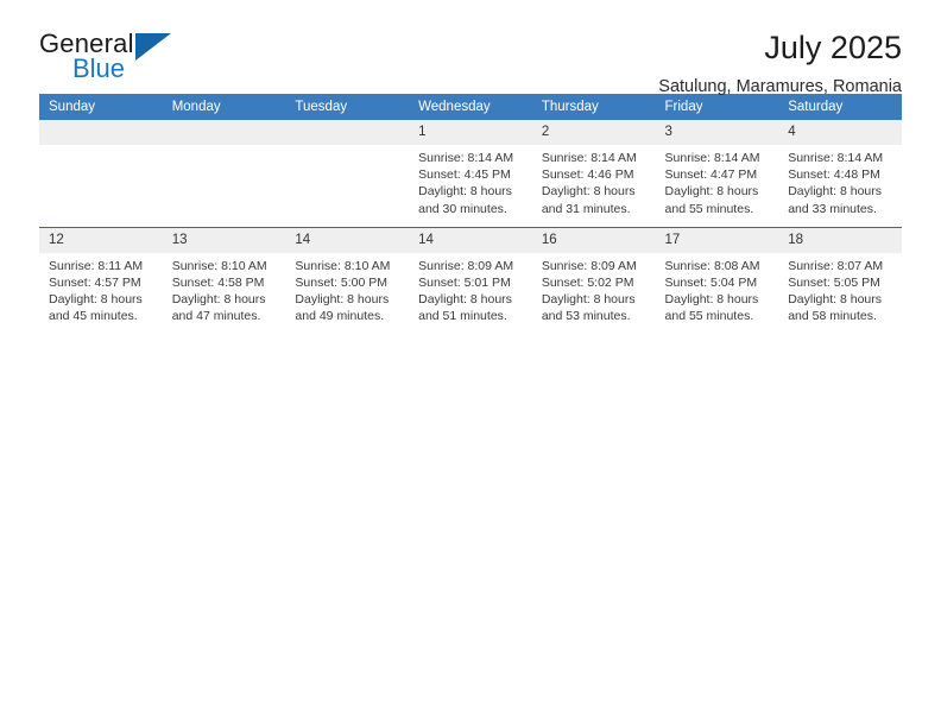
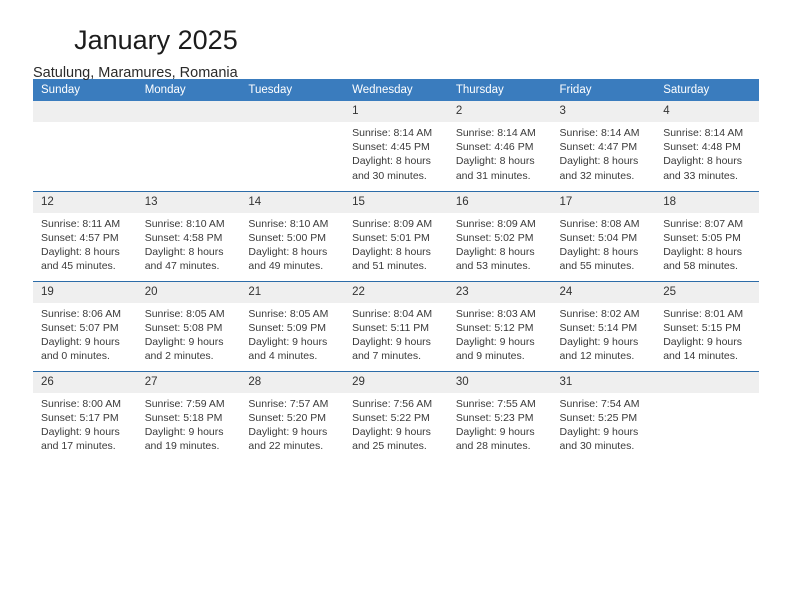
- General
- Blue
- July 2025
+ January 2025
  Satulung, Maramures, Romania
  Sunday	Monday	Tuesday	Wednesday	Thursday	Friday	Saturday
- 			1Sunrise: 8:14 AMSunset: 4:45 PMDaylight: 8 hoursand 30 minutes.	2Sunrise: 8:14 AMSunset: 4:46 PMDaylight: 8 hoursand 31 minutes.	3Sunrise: 8:14 AMSunset: 4:47 PMDaylight: 8 hoursand 55 minutes.	4Sunrise: 8:14 AMSunset: 4:48 PMDaylight: 8 hoursand 33 minutes.
+ 			1Sunrise: 8:14 AMSunset: 4:45 PMDaylight: 8 hoursand 30 minutes.	2Sunrise: 8:14 AMSunset: 4:46 PMDaylight: 8 hoursand 31 minutes.	3Sunrise: 8:14 AMSunset: 4:47 PMDaylight: 8 hoursand 32 minutes.	4Sunrise: 8:14 AMSunset: 4:48 PMDaylight: 8 hoursand 33 minutes.
- 12Sunrise: 8:11 AMSunset: 4:57 PMDaylight: 8 hoursand 45 minutes.	13Sunrise: 8:10 AMSunset: 4:58 PMDaylight: 8 hoursand 47 minutes.	14Sunrise: 8:10 AMSunset: 5:00 PMDaylight: 8 hoursand 49 minutes.	14Sunrise: 8:09 AMSunset: 5:01 PMDaylight: 8 hoursand 51 minutes.	16Sunrise: 8:09 AMSunset: 5:02 PMDaylight: 8 hoursand 53 minutes.	17Sunrise: 8:08 AMSunset: 5:04 PMDaylight: 8 hoursand 55 minutes.	18Sunrise: 8:07 AMSunset: 5:05 PMDaylight: 8 hoursand 58 minutes.
+ 12Sunrise: 8:11 AMSunset: 4:57 PMDaylight: 8 hoursand 45 minutes.	13Sunrise: 8:10 AMSunset: 4:58 PMDaylight: 8 hoursand 47 minutes.	14Sunrise: 8:10 AMSunset: 5:00 PMDaylight: 8 hoursand 49 minutes.	15Sunrise: 8:09 AMSunset: 5:01 PMDaylight: 8 hoursand 51 minutes.	16Sunrise: 8:09 AMSunset: 5:02 PMDaylight: 8 hoursand 53 minutes.	17Sunrise: 8:08 AMSunset: 5:04 PMDaylight: 8 hoursand 55 minutes.	18Sunrise: 8:07 AMSunset: 5:05 PMDaylight: 8 hoursand 58 minutes.
+ 19Sunrise: 8:06 AMSunset: 5:07 PMDaylight: 9 hoursand 0 minutes.	20Sunrise: 8:05 AMSunset: 5:08 PMDaylight: 9 hoursand 2 minutes.	21Sunrise: 8:05 AMSunset: 5:09 PMDaylight: 9 hoursand 4 minutes.	22Sunrise: 8:04 AMSunset: 5:11 PMDaylight: 9 hoursand 7 minutes.	23Sunrise: 8:03 AMSunset: 5:12 PMDaylight: 9 hoursand 9 minutes.	24Sunrise: 8:02 AMSunset: 5:14 PMDaylight: 9 hoursand 12 minutes.	25Sunrise: 8:01 AMSunset: 5:15 PMDaylight: 9 hoursand 14 minutes.
+ 26Sunrise: 8:00 AMSunset: 5:17 PMDaylight: 9 hoursand 17 minutes.	27Sunrise: 7:59 AMSunset: 5:18 PMDaylight: 9 hoursand 19 minutes.	28Sunrise: 7:57 AMSunset: 5:20 PMDaylight: 9 hoursand 22 minutes.	29Sunrise: 7:56 AMSunset: 5:22 PMDaylight: 9 hoursand 25 minutes.	30Sunrise: 7:55 AMSunset: 5:23 PMDaylight: 9 hoursand 28 minutes.	31Sunrise: 7:54 AMSunset: 5:25 PMDaylight: 9 hoursand 30 minutes.
